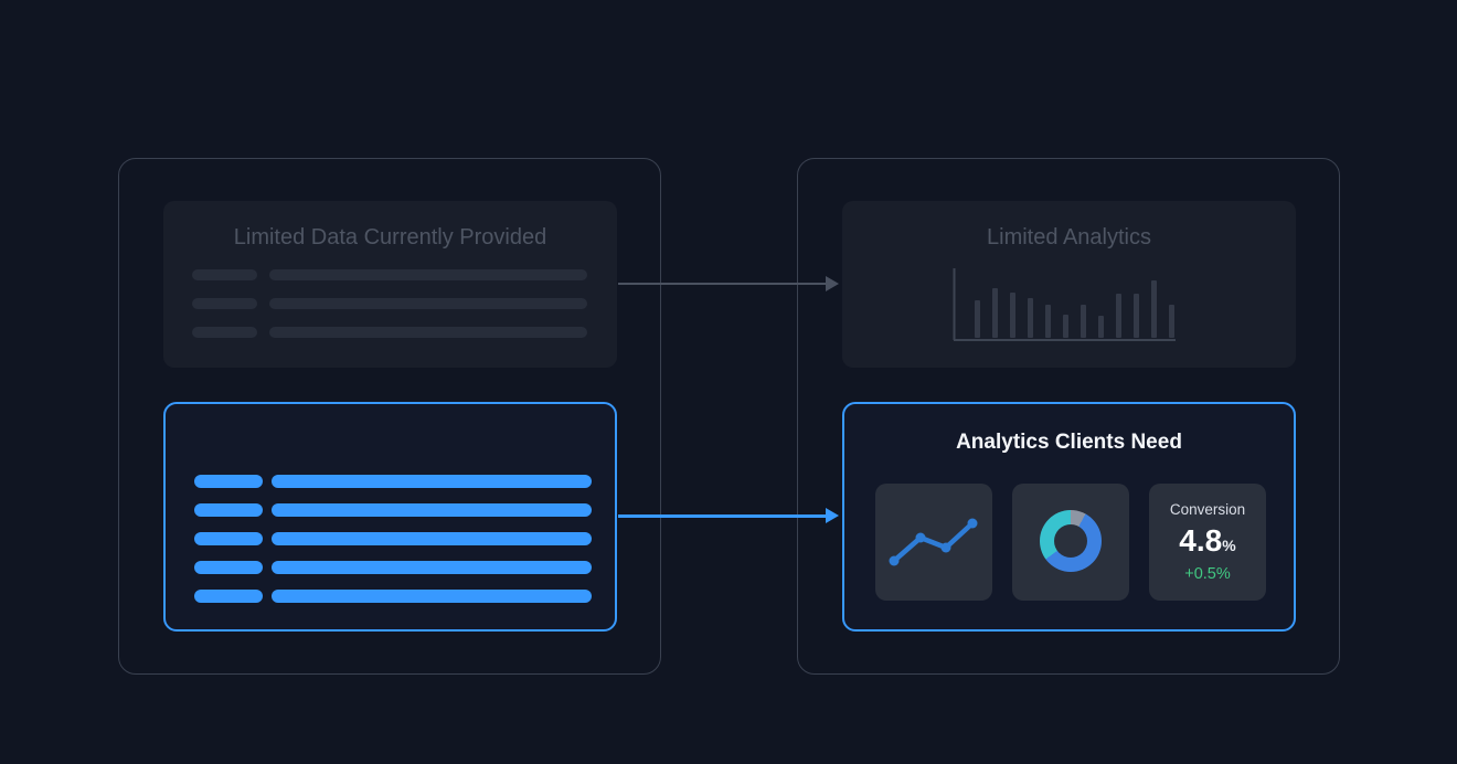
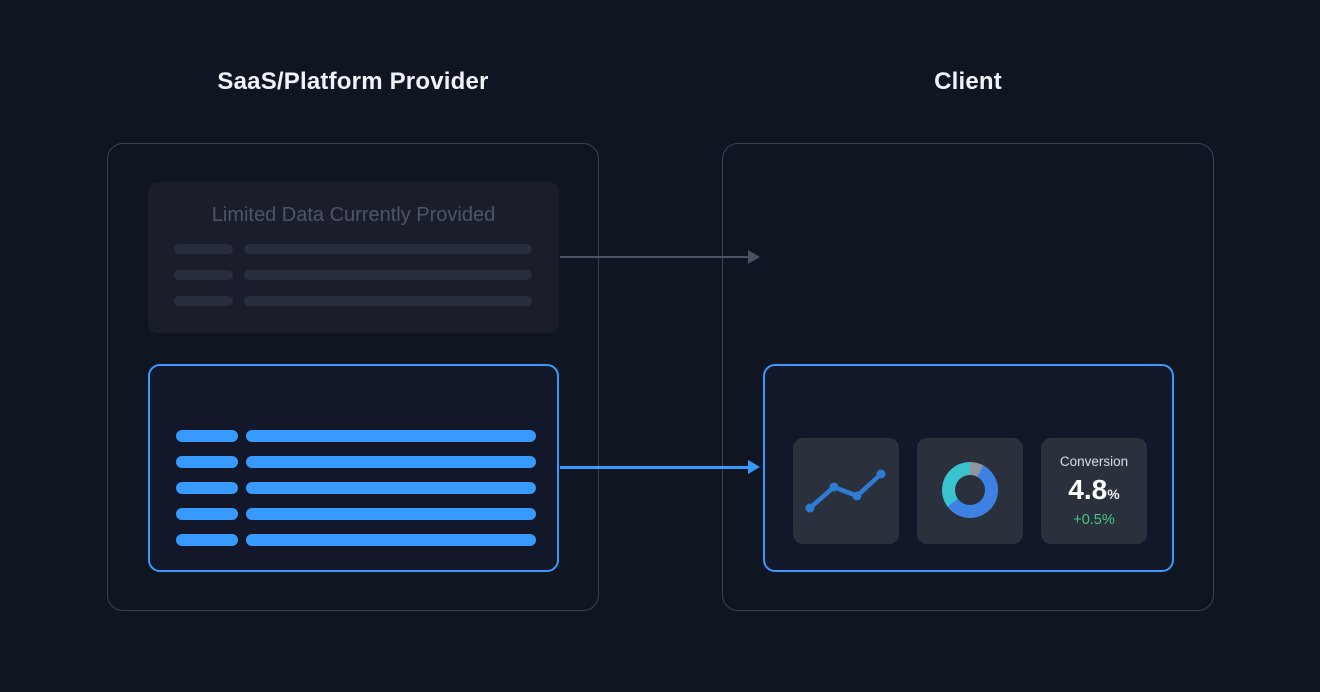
+ SaaS/Platform Provider
+ Client
  Limited Data Currently Provided
- Limited Analytics
- Analytics Clients Need
  Conversion
  4.8%
  +0.5%
